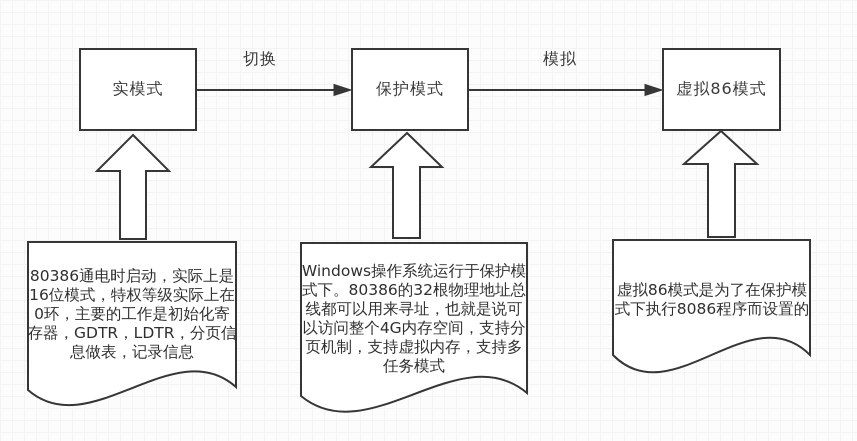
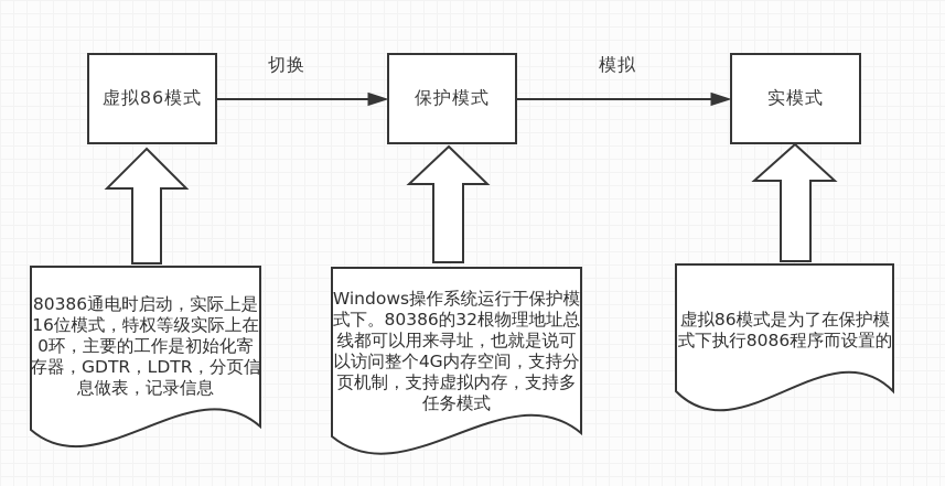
- 实模式
+ 虚拟86模式
  保护模式
- 虚拟86模式
+ 实模式
  切换
  模拟
  80386通电时启动，实际上是
  16位模式，特权等级实际上在
  0环，主要的工作是初始化寄
  存器，GDTR，LDTR，分页信
  息做表，记录信息
  Windows操作系统运行于保护模
  式下。80386的32根物理地址总
  线都可以用来寻址，也就是说可
  以访问整个4G内存空间，支持分
  页机制，支持虚拟内存，支持多
  任务模式
  虚拟86模式是为了在保护模
  式下执行8086程序而设置的
